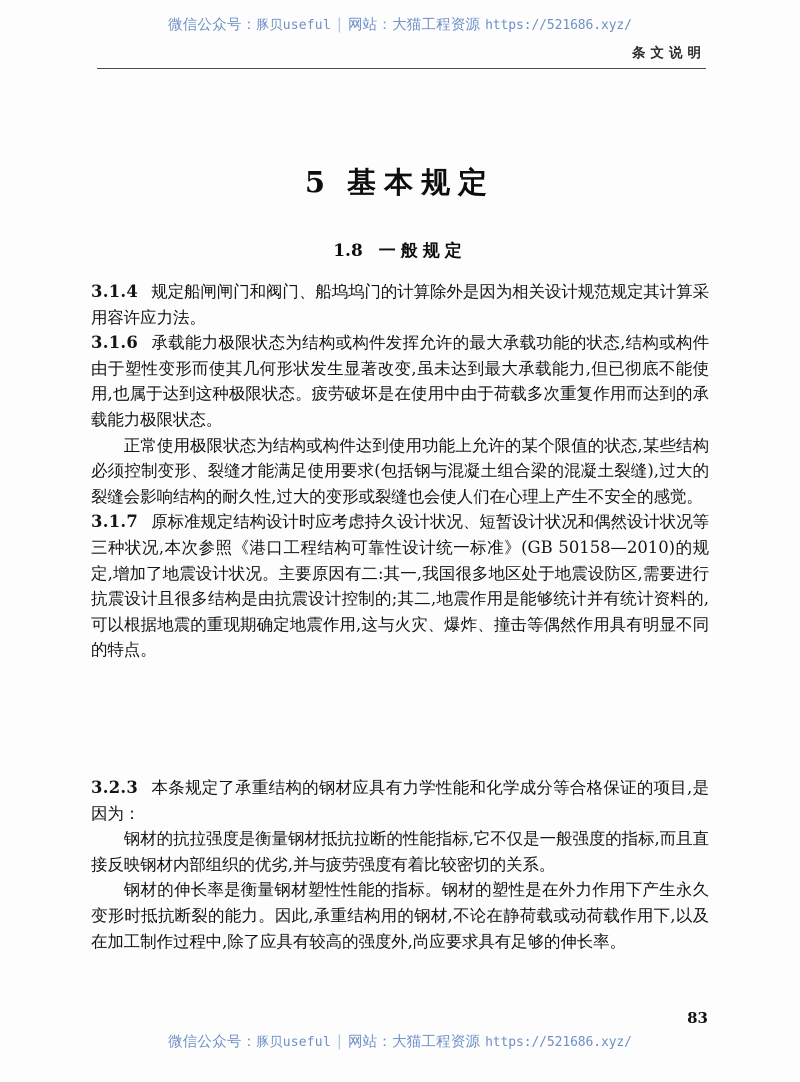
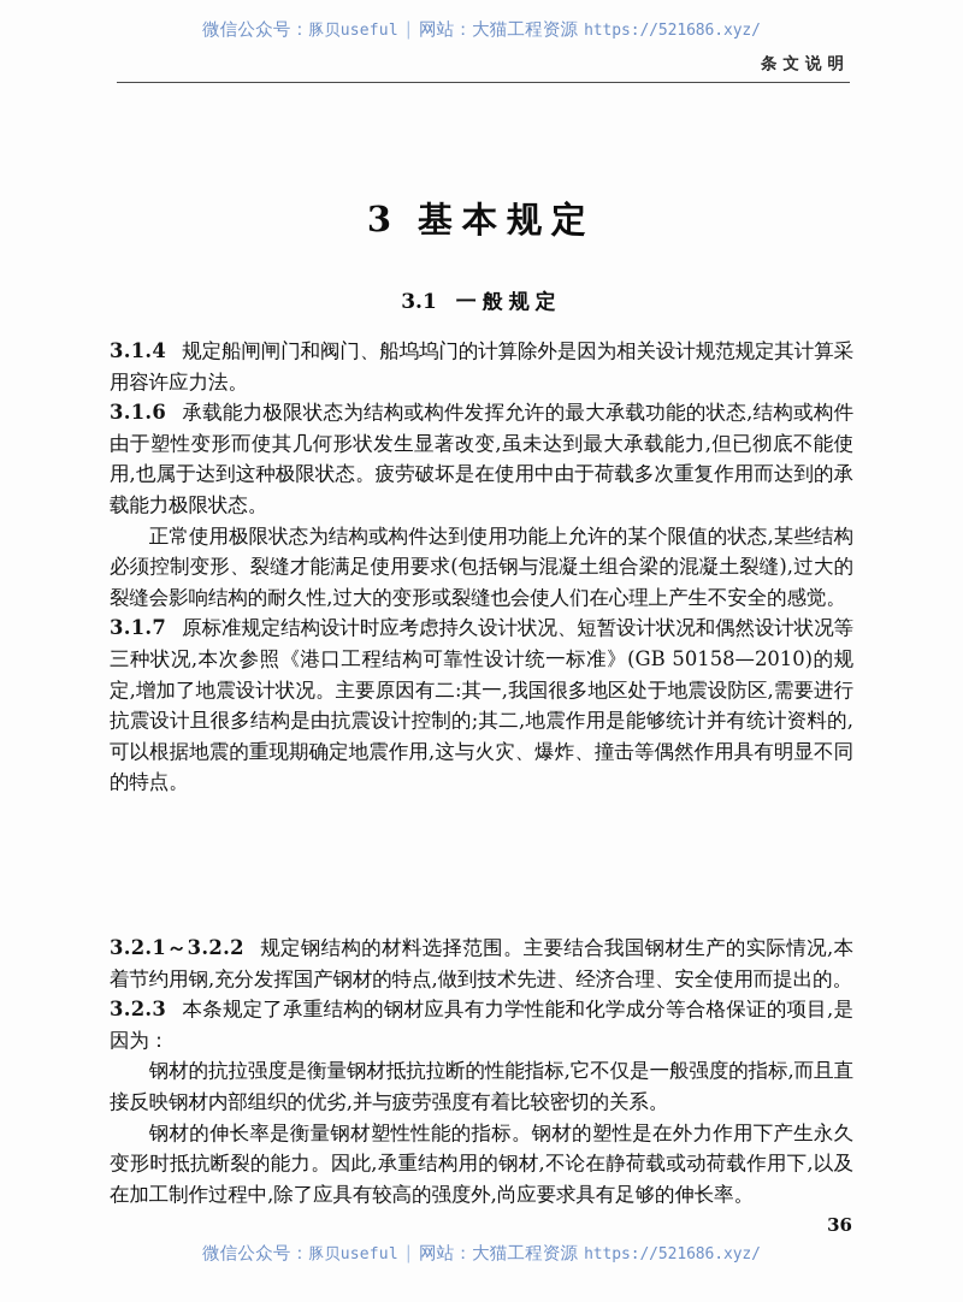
  微信公众号：豚贝useful | 网站：大猫工程资源 https://521686.xyz/
  条文说明
- 5 基本规定
+ 3 基本规定
- 1.8 一般规定
+ 3.1 一般规定
  3.1.4 规定船闸闸门和阀门、船坞坞门的计算除外是因为相关设计规范规定其计算采用容许应力法。
  3.1.6 承载能力极限状态为结构或构件发挥允许的最大承载功能的状态,结构或构件由于塑性变形而使其几何形状发生显著改变,虽未达到最大承载能力,但已彻底不能使用,也属于达到这种极限状态。疲劳破坏是在使用中由于荷载多次重复作用而达到的承载能力极限状态。
  正常使用极限状态为结构或构件达到使用功能上允许的某个限值的状态,某些结构必须控制变形、裂缝才能满足使用要求(包括钢与混凝土组合梁的混凝土裂缝),过大的裂缝会影响结构的耐久性,过大的变形或裂缝也会使人们在心理上产生不安全的感觉。
  3.1.7 原标准规定结构设计时应考虑持久设计状况、短暂设计状况和偶然设计状况等三种状况,本次参照《港口工程结构可靠性设计统一标准》(GB 50158—2010)的规定,增加了地震设计状况。主要原因有二:其一,我国很多地区处于地震设防区,需要进行抗震设计且很多结构是由抗震设计控制的;其二,地震作用是能够统计并有统计资料的,可以根据地震的重现期确定地震作用,这与火灾、爆炸、撞击等偶然作用具有明显不同的特点。
+ 3.2.1～3.2.2 规定钢结构的材料选择范围。主要结合我国钢材生产的实际情况,本着节约用钢,充分发挥国产钢材的特点,做到技术先进、经济合理、安全使用而提出的。
  3.2.3 本条规定了承重结构的钢材应具有力学性能和化学成分等合格保证的项目,是因为：
  钢材的抗拉强度是衡量钢材抵抗拉断的性能指标,它不仅是一般强度的指标,而且直接反映钢材内部组织的优劣,并与疲劳强度有着比较密切的关系。
  钢材的伸长率是衡量钢材塑性性能的指标。钢材的塑性是在外力作用下产生永久变形时抵抗断裂的能力。因此,承重结构用的钢材,不论在静荷载或动荷载作用下,以及在加工制作过程中,除了应具有较高的强度外,尚应要求具有足够的伸长率。
- 83
+ 36
  微信公众号：豚贝useful | 网站：大猫工程资源 https://521686.xyz/
